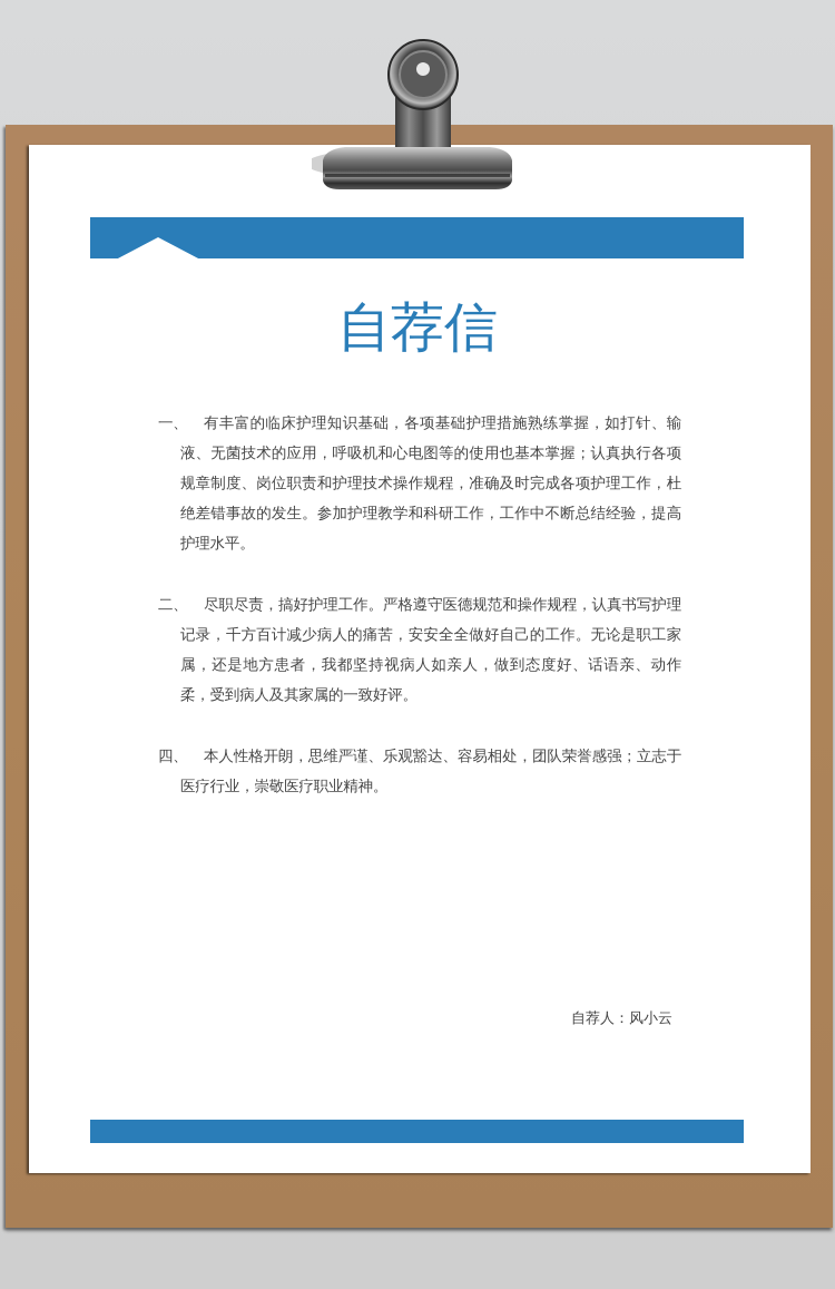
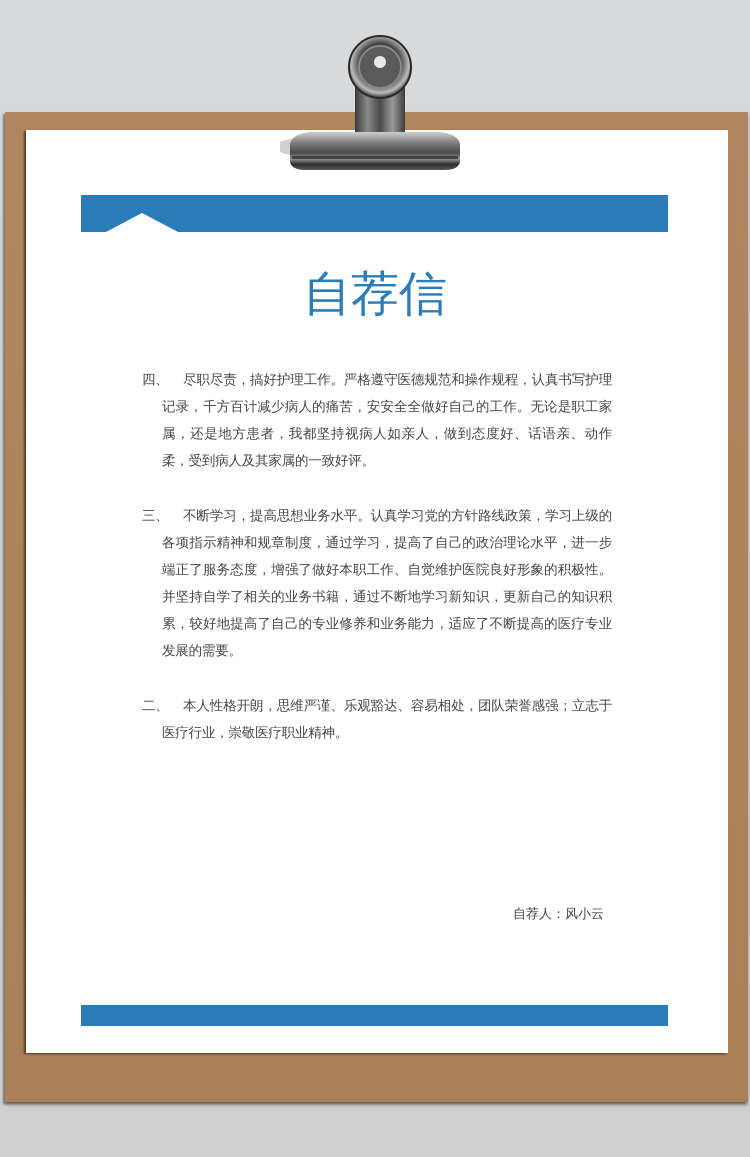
  自荐信
- 一、
- 有丰富的临床护理知识基础，各项基础护理措施熟练掌握，如打针、输液、无菌技术的应用，呼吸机和心电图等的使用也基本掌握；认真执行各项规章制度、岗位职责和护理技术操作规程，准确及时完成各项护理工作，杜绝差错事故的发生。参加护理教学和科研工作，工作中不断总结经验，提高护理水平。
- 二、
+ 四、
  尽职尽责，搞好护理工作。严格遵守医德规范和操作规程，认真书写护理记录，千方百计减少病人的痛苦，安安全全做好自己的工作。无论是职工家属，还是地方患者，我都坚持视病人如亲人，做到态度好、话语亲、动作柔，受到病人及其家属的一致好评。
+ 三、
+ 不断学习，提高思想业务水平。认真学习党的方针路线政策，学习上级的各项指示精神和规章制度，通过学习，提高了自己的政治理论水平，进一步端正了服务态度，增强了做好本职工作、自觉维护医院良好形象的积极性。并坚持自学了相关的业务书籍，通过不断地学习新知识，更新自己的知识积累，较好地提高了自己的专业修养和业务能力，适应了不断提高的医疗专业发展的需要。
- 四、
+ 二、
  本人性格开朗，思维严谨、乐观豁达、容易相处，团队荣誉感强；立志于医疗行业，崇敬医疗职业精神。
  自荐人：风小云
